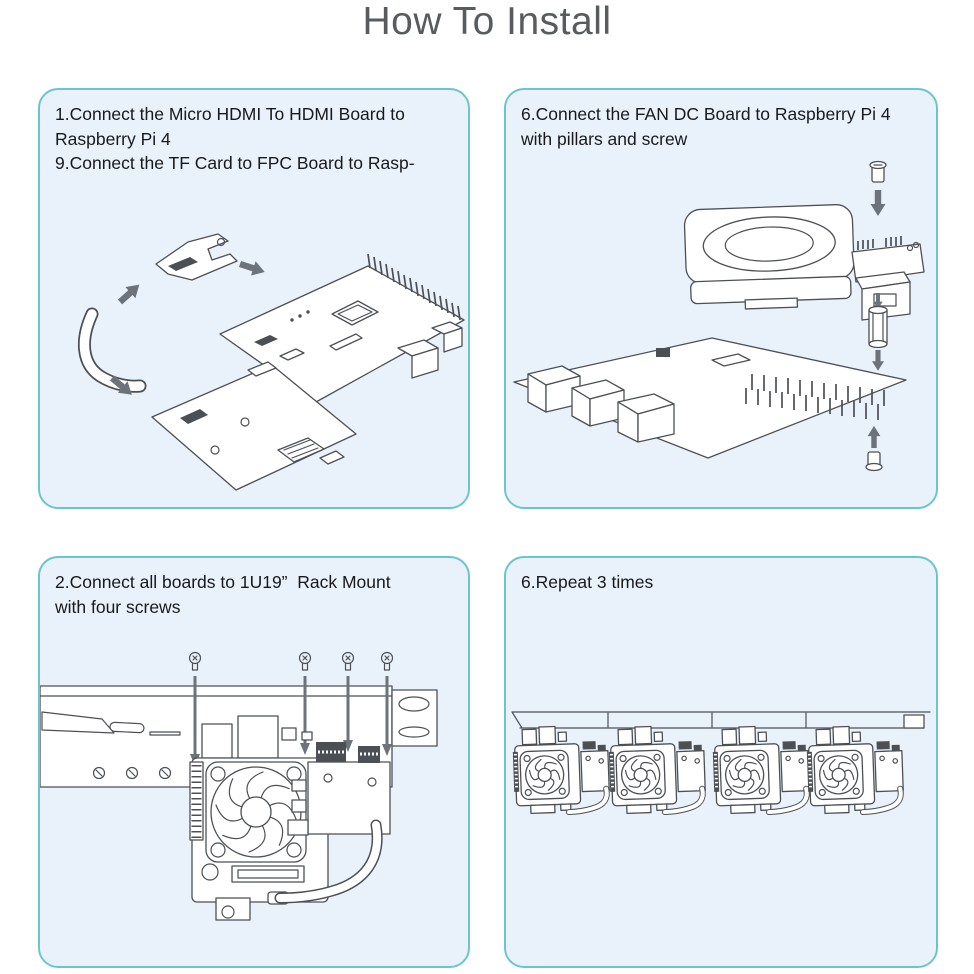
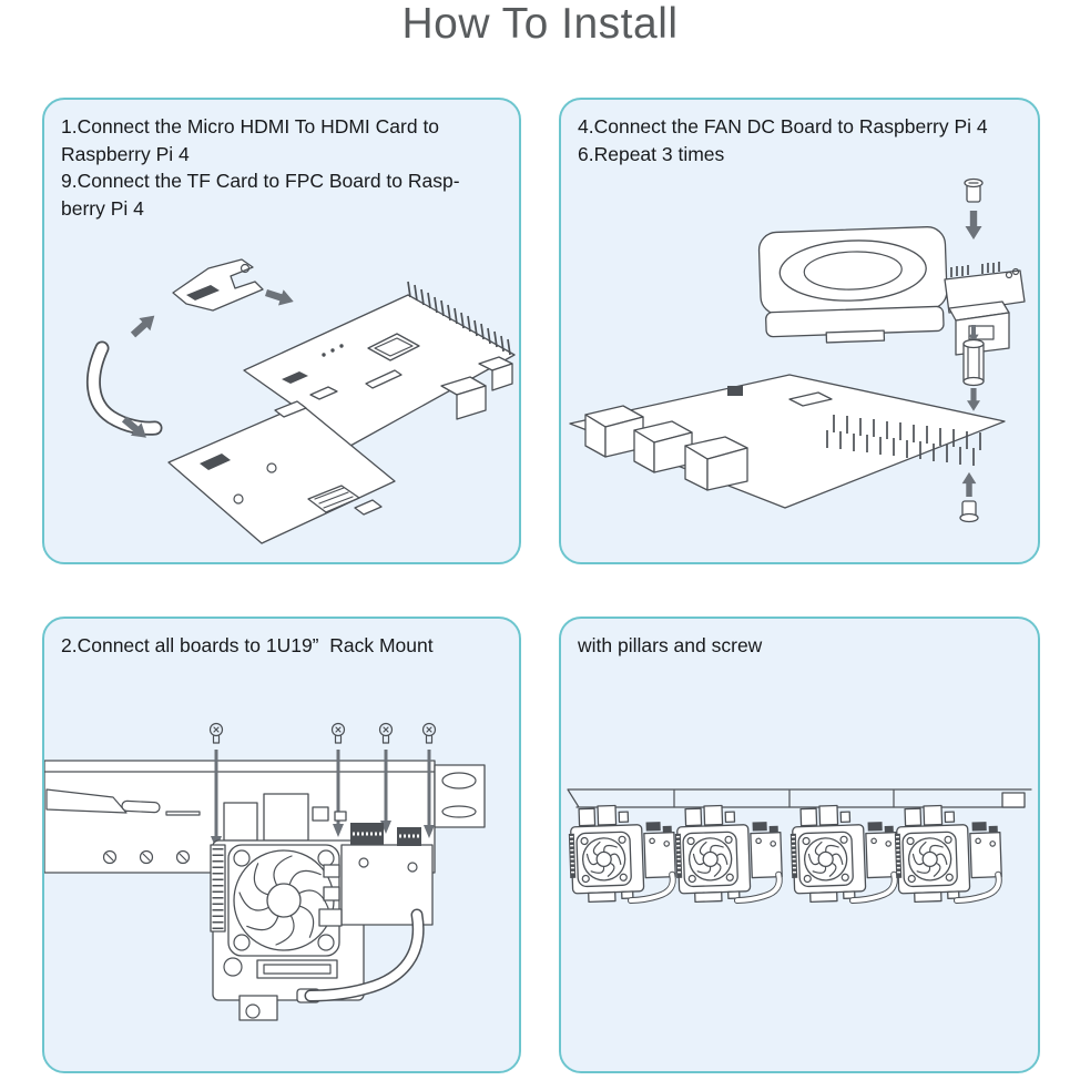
  How To Install
- 1.Connect the Micro HDMI To HDMI Board to
+ 1.Connect the Micro HDMI To HDMI Card to
  Raspberry Pi 4
  9.Connect the TF Card to FPC Board to Rasp-
+ berry Pi 4
- 6.Connect the FAN DC Board to Raspberry Pi 4
+ 4.Connect the FAN DC Board to Raspberry Pi 4
- with pillars and screw
+ 6.Repeat 3 times
  2.Connect all boards to 1U19” Rack Mount
- with four screws
- 6.Repeat 3 times
+ with pillars and screw
